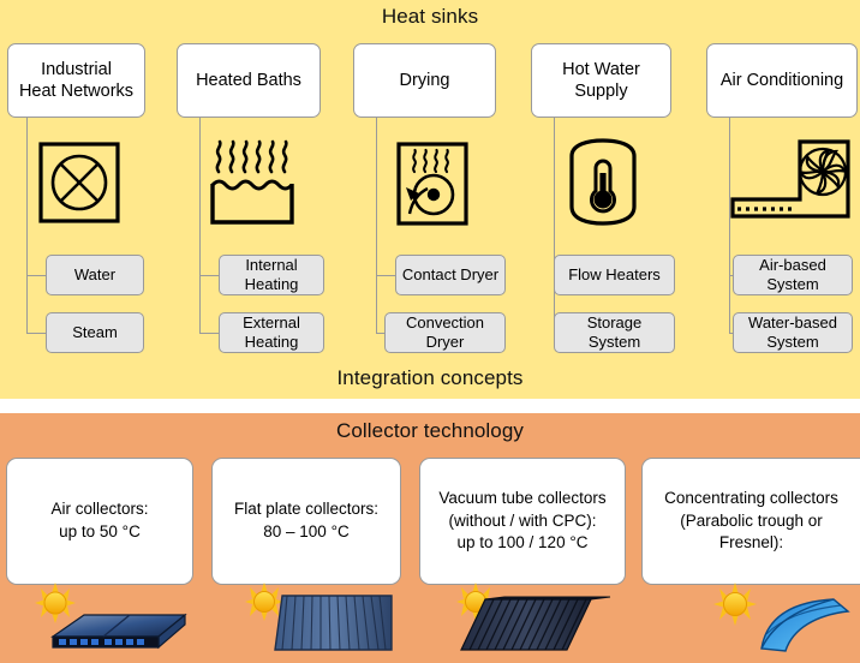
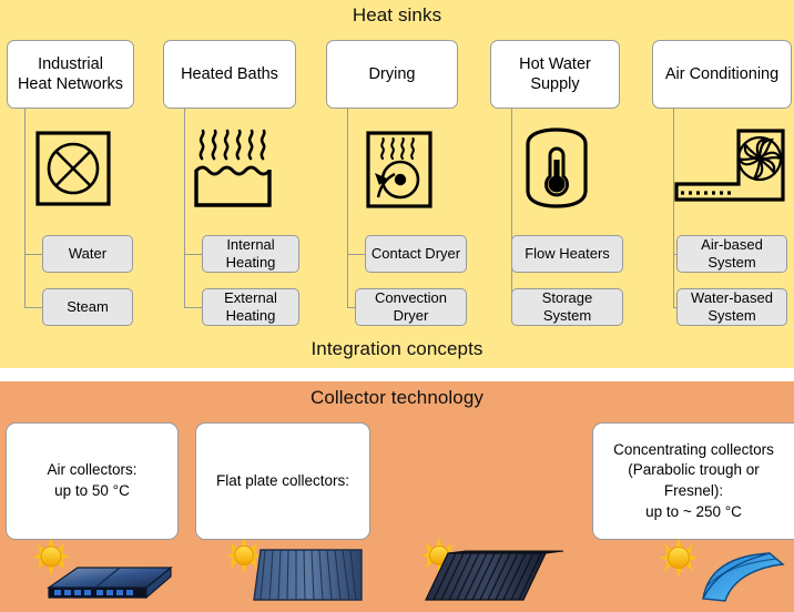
  Heat sinks
  Integration concepts
  Collector technology
  Industrial
  Heat Networks
  Water
  Steam
  Heated Baths
  Internal
  Heating
  External
  Heating
  Drying
  Contact Dryer
  Convection
  Dryer
  Hot Water
  Supply
  Flow Heaters
  Storage
  System
  Air Conditioning
  Air-based
  System
  Water-based
  System
  Air collectors:
  up to 50 °C
  Flat plate collectors:
- 80 – 100 °C
- Vacuum tube collectors
- (without / with CPC):
- up to 100 / 120 °C
  Concentrating collectors
  (Parabolic trough or
  Fresnel):
+ up to ~ 250 °C
